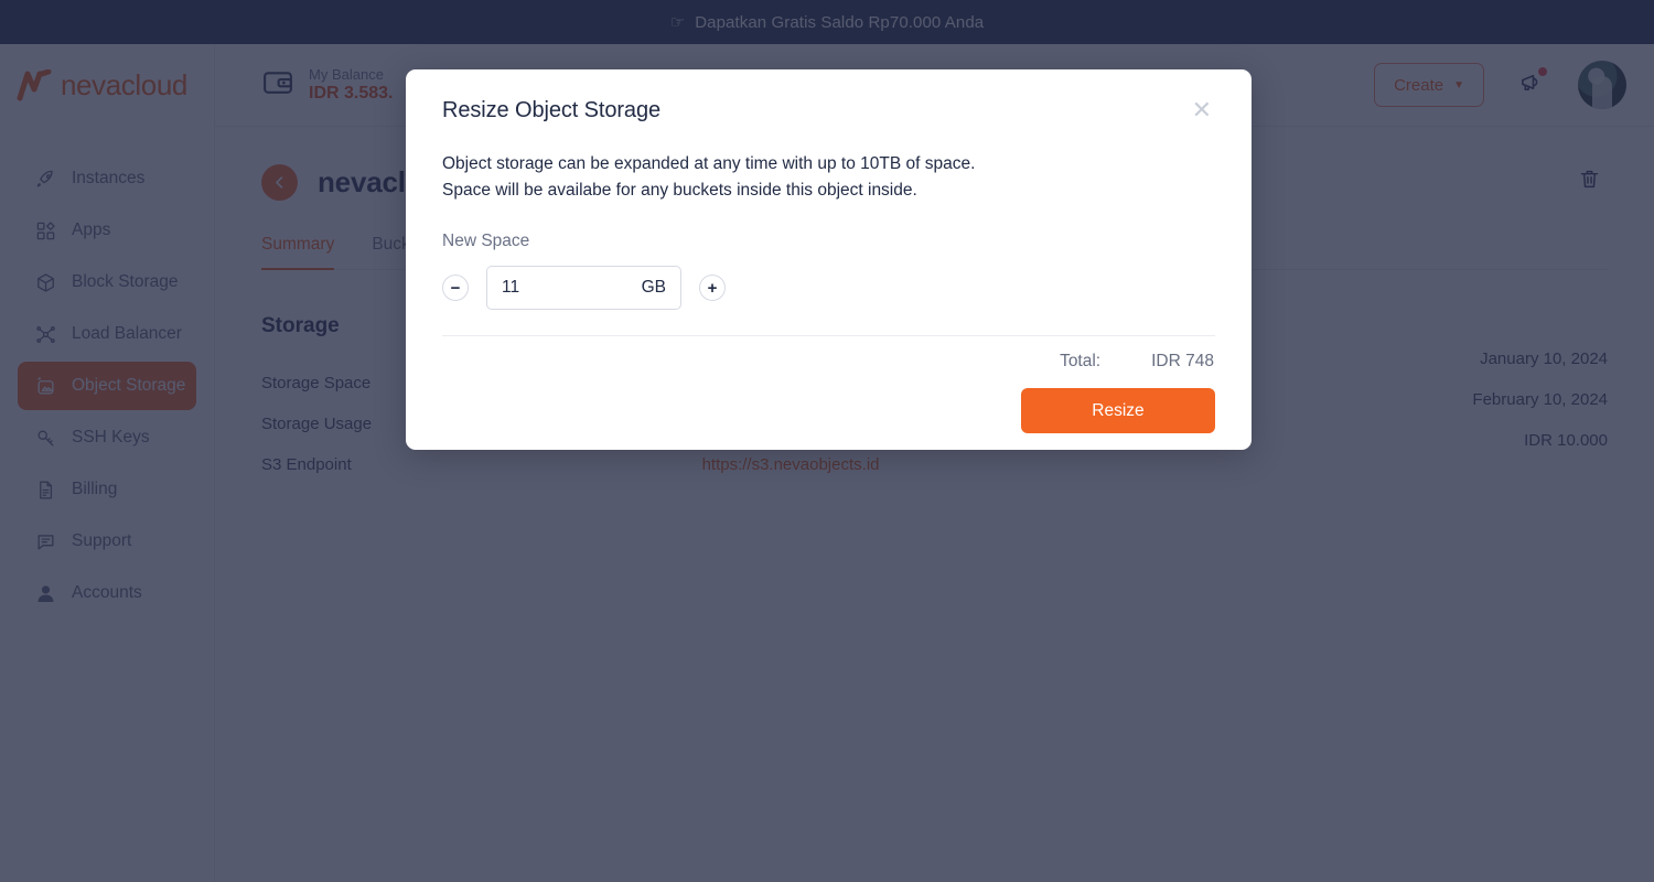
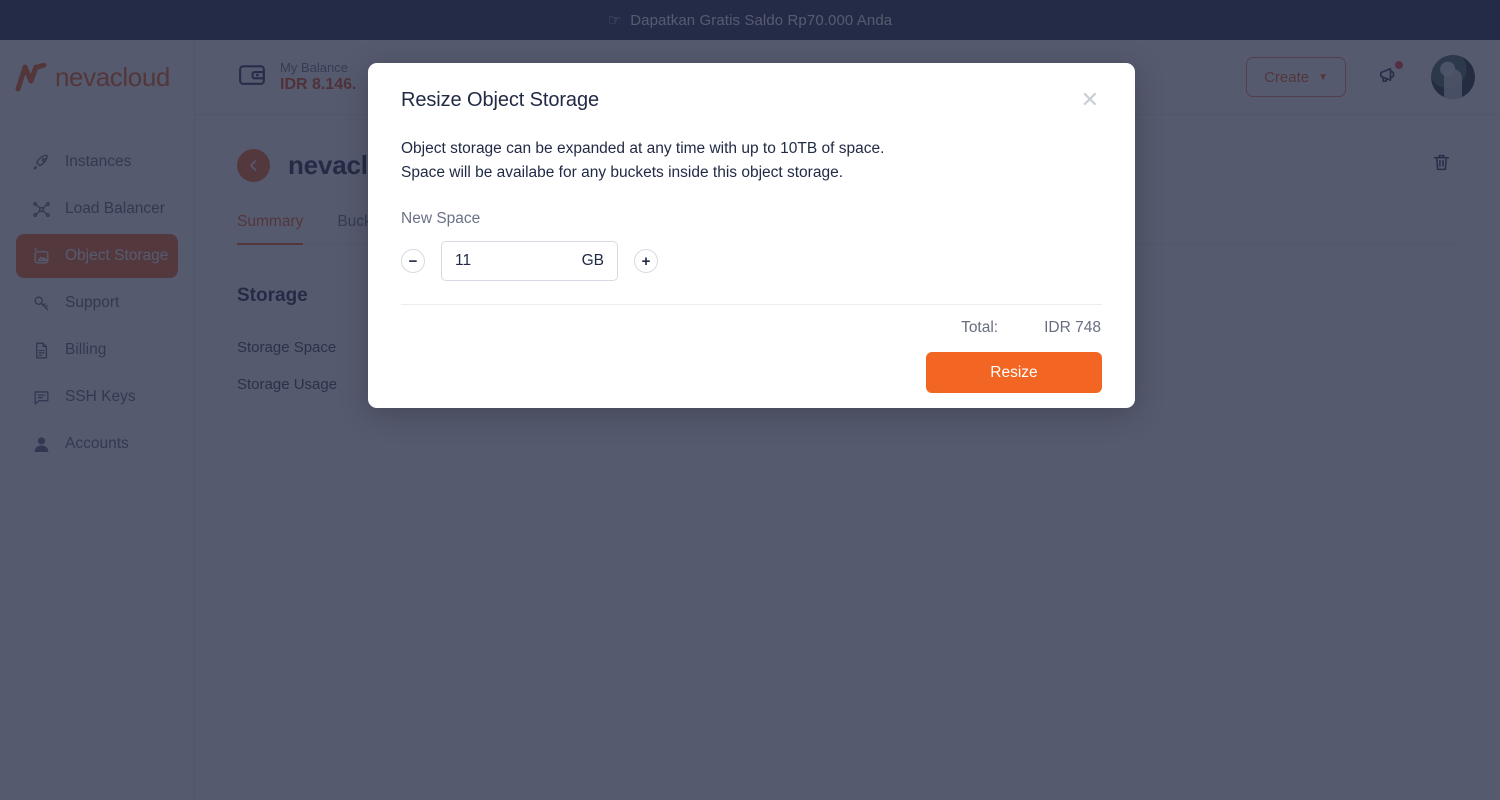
  ☞
  Dapatkan Gratis Saldo Rp70.000 Anda
  nevacloud
  Instances
- Apps
- Block Storage
  Load Balancer
  Object Storage
- SSH Keys
+ Support
  Billing
- Support
+ SSH Keys
  Accounts
  My Balance
- IDR 3.583.
+ IDR 8.146.
  Create
  ▼
  Summary
  Storage
  Storage Space
  Storage Usage
- S3 Endpoint
- https://s3.nevaobjects.id
- January 10, 2024
- February 10, 2024
- IDR 10.000
  Resize Object Storage
  ✕
  Object storage can be expanded at any time with up to 10TB of space.
- Space will be availabe for any buckets inside this object inside.
+ Space will be availabe for any buckets inside this object storage.
  New Space
  −
  11
  GB
  +
  Total:
  IDR 748
  Resize
